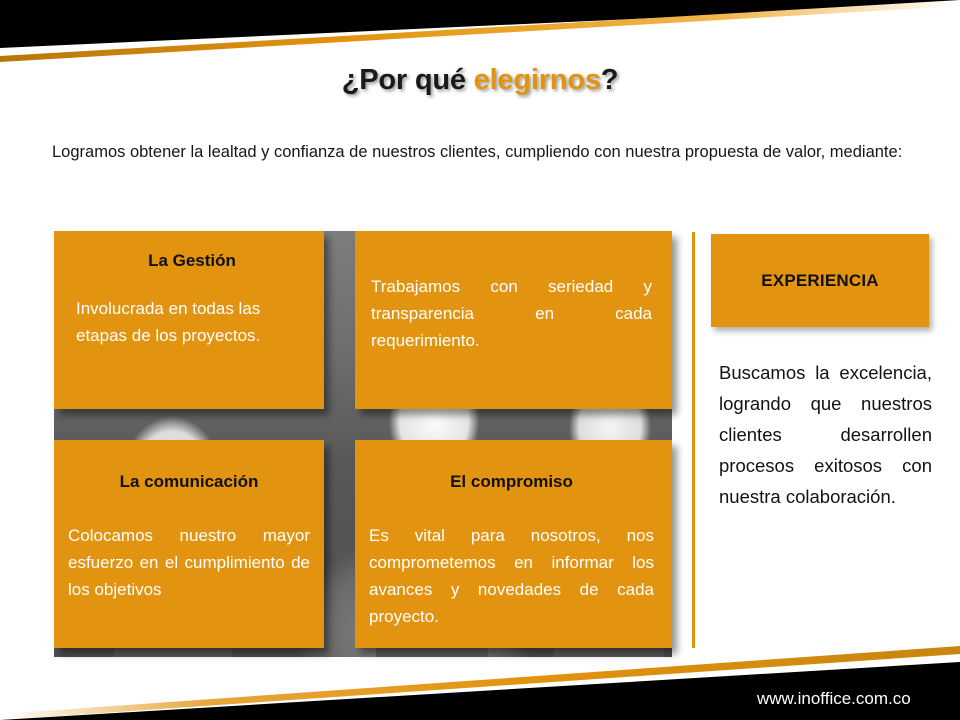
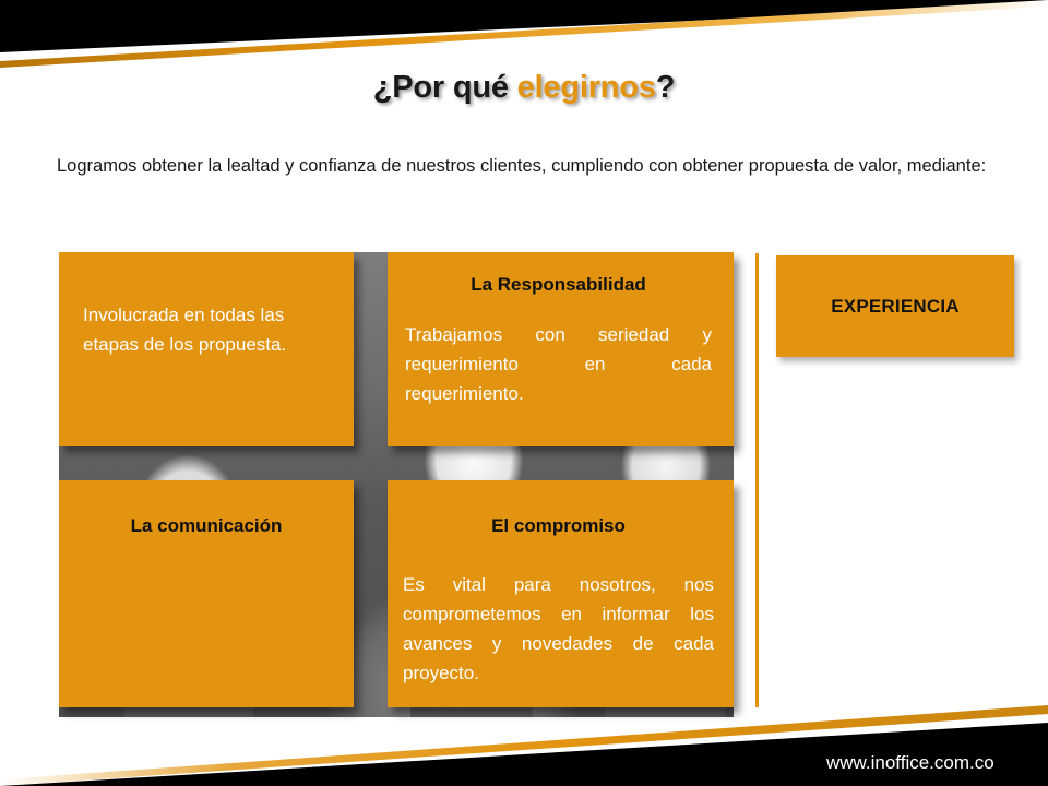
  ¿Por qué elegirnos?
- Logramos obtener la lealtad y confianza de nuestros clientes, cumpliendo con nuestra propuesta de valor, mediante:
+ Logramos obtener la lealtad y confianza de nuestros clientes, cumpliendo con obtener propuesta de valor, mediante:
- La Gestión
- Involucrada en todas las etapas de los proyectos.
+ Involucrada en todas las etapas de los propuesta.
+ La Responsabilidad
- Trabajamos con seriedad y transparencia en cada requerimiento.
+ Trabajamos con seriedad y requerimiento en cada requerimiento.
  La comunicación
- Colocamos nuestro mayor esfuerzo en el cumplimiento de los objetivos
  El compromiso
  Es vital para nosotros, nos comprometemos en informar los avances y novedades de cada proyecto.
  EXPERIENCIA
- Buscamos la excelencia, logrando que nuestros clientes desarrollen procesos exitosos con nuestra colaboración.
  www.inoffice.com.co
